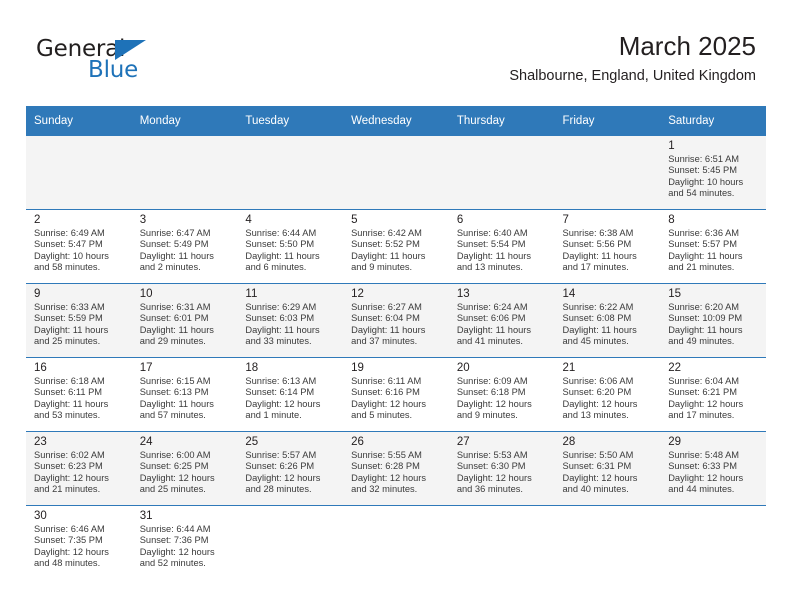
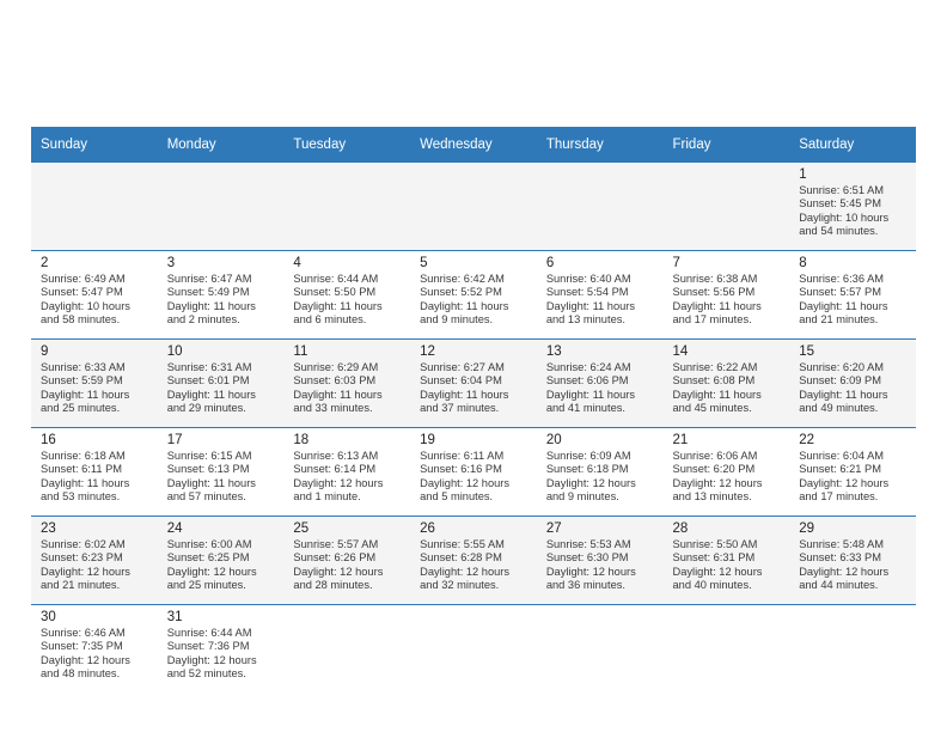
- General
- Blue
- March 2025
- Shalbourne, England, United Kingdom
  Sunday	Monday	Tuesday	Wednesday	Thursday	Friday	Saturday
  						1Sunrise: 6:51 AMSunset: 5:45 PMDaylight: 10 hoursand 54 minutes.
  2Sunrise: 6:49 AMSunset: 5:47 PMDaylight: 10 hoursand 58 minutes.	3Sunrise: 6:47 AMSunset: 5:49 PMDaylight: 11 hoursand 2 minutes.	4Sunrise: 6:44 AMSunset: 5:50 PMDaylight: 11 hoursand 6 minutes.	5Sunrise: 6:42 AMSunset: 5:52 PMDaylight: 11 hoursand 9 minutes.	6Sunrise: 6:40 AMSunset: 5:54 PMDaylight: 11 hoursand 13 minutes.	7Sunrise: 6:38 AMSunset: 5:56 PMDaylight: 11 hoursand 17 minutes.	8Sunrise: 6:36 AMSunset: 5:57 PMDaylight: 11 hoursand 21 minutes.
- 9Sunrise: 6:33 AMSunset: 5:59 PMDaylight: 11 hoursand 25 minutes.	10Sunrise: 6:31 AMSunset: 6:01 PMDaylight: 11 hoursand 29 minutes.	11Sunrise: 6:29 AMSunset: 6:03 PMDaylight: 11 hoursand 33 minutes.	12Sunrise: 6:27 AMSunset: 6:04 PMDaylight: 11 hoursand 37 minutes.	13Sunrise: 6:24 AMSunset: 6:06 PMDaylight: 11 hoursand 41 minutes.	14Sunrise: 6:22 AMSunset: 6:08 PMDaylight: 11 hoursand 45 minutes.	15Sunrise: 6:20 AMSunset: 10:09 PMDaylight: 11 hoursand 49 minutes.
+ 9Sunrise: 6:33 AMSunset: 5:59 PMDaylight: 11 hoursand 25 minutes.	10Sunrise: 6:31 AMSunset: 6:01 PMDaylight: 11 hoursand 29 minutes.	11Sunrise: 6:29 AMSunset: 6:03 PMDaylight: 11 hoursand 33 minutes.	12Sunrise: 6:27 AMSunset: 6:04 PMDaylight: 11 hoursand 37 minutes.	13Sunrise: 6:24 AMSunset: 6:06 PMDaylight: 11 hoursand 41 minutes.	14Sunrise: 6:22 AMSunset: 6:08 PMDaylight: 11 hoursand 45 minutes.	15Sunrise: 6:20 AMSunset: 6:09 PMDaylight: 11 hoursand 49 minutes.
  16Sunrise: 6:18 AMSunset: 6:11 PMDaylight: 11 hoursand 53 minutes.	17Sunrise: 6:15 AMSunset: 6:13 PMDaylight: 11 hoursand 57 minutes.	18Sunrise: 6:13 AMSunset: 6:14 PMDaylight: 12 hoursand 1 minute.	19Sunrise: 6:11 AMSunset: 6:16 PMDaylight: 12 hoursand 5 minutes.	20Sunrise: 6:09 AMSunset: 6:18 PMDaylight: 12 hoursand 9 minutes.	21Sunrise: 6:06 AMSunset: 6:20 PMDaylight: 12 hoursand 13 minutes.	22Sunrise: 6:04 AMSunset: 6:21 PMDaylight: 12 hoursand 17 minutes.
  23Sunrise: 6:02 AMSunset: 6:23 PMDaylight: 12 hoursand 21 minutes.	24Sunrise: 6:00 AMSunset: 6:25 PMDaylight: 12 hoursand 25 minutes.	25Sunrise: 5:57 AMSunset: 6:26 PMDaylight: 12 hoursand 28 minutes.	26Sunrise: 5:55 AMSunset: 6:28 PMDaylight: 12 hoursand 32 minutes.	27Sunrise: 5:53 AMSunset: 6:30 PMDaylight: 12 hoursand 36 minutes.	28Sunrise: 5:50 AMSunset: 6:31 PMDaylight: 12 hoursand 40 minutes.	29Sunrise: 5:48 AMSunset: 6:33 PMDaylight: 12 hoursand 44 minutes.
  30Sunrise: 6:46 AMSunset: 7:35 PMDaylight: 12 hoursand 48 minutes.	31Sunrise: 6:44 AMSunset: 7:36 PMDaylight: 12 hoursand 52 minutes.
